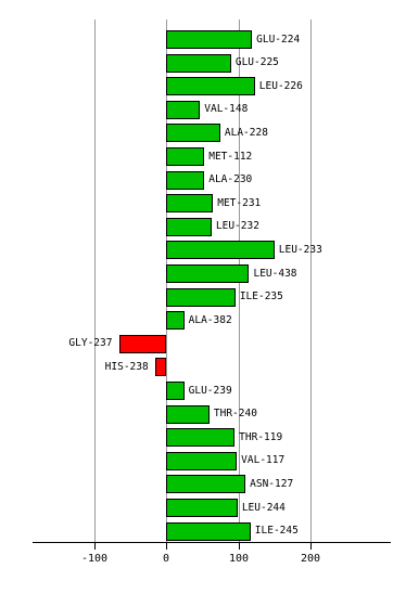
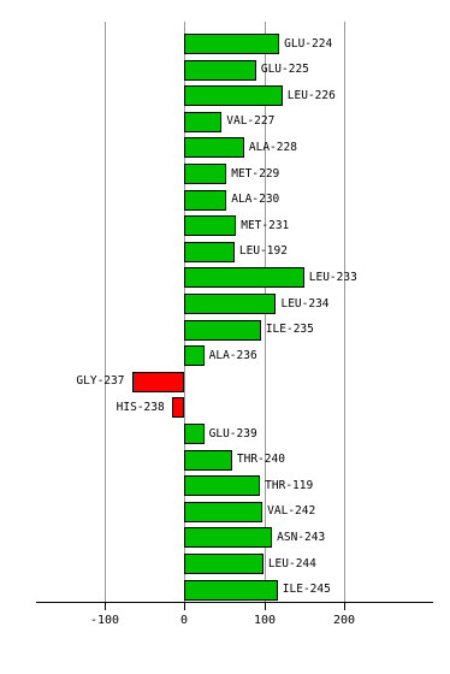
  GLU-224
  GLU-225
  LEU-226
- VAL-148
+ VAL-227
  ALA-228
- MET-112
+ MET-229
  ALA-230
  MET-231
- LEU-232
+ LEU-192
  LEU-233
- LEU-438
+ LEU-234
  ILE-235
- ALA-382
+ ALA-236
  GLY-237
  HIS-238
  GLU-239
  THR-240
  THR-119
- VAL-117
+ VAL-242
- ASN-127
+ ASN-243
  LEU-244
  ILE-245
  -100
  0
  100
  200
